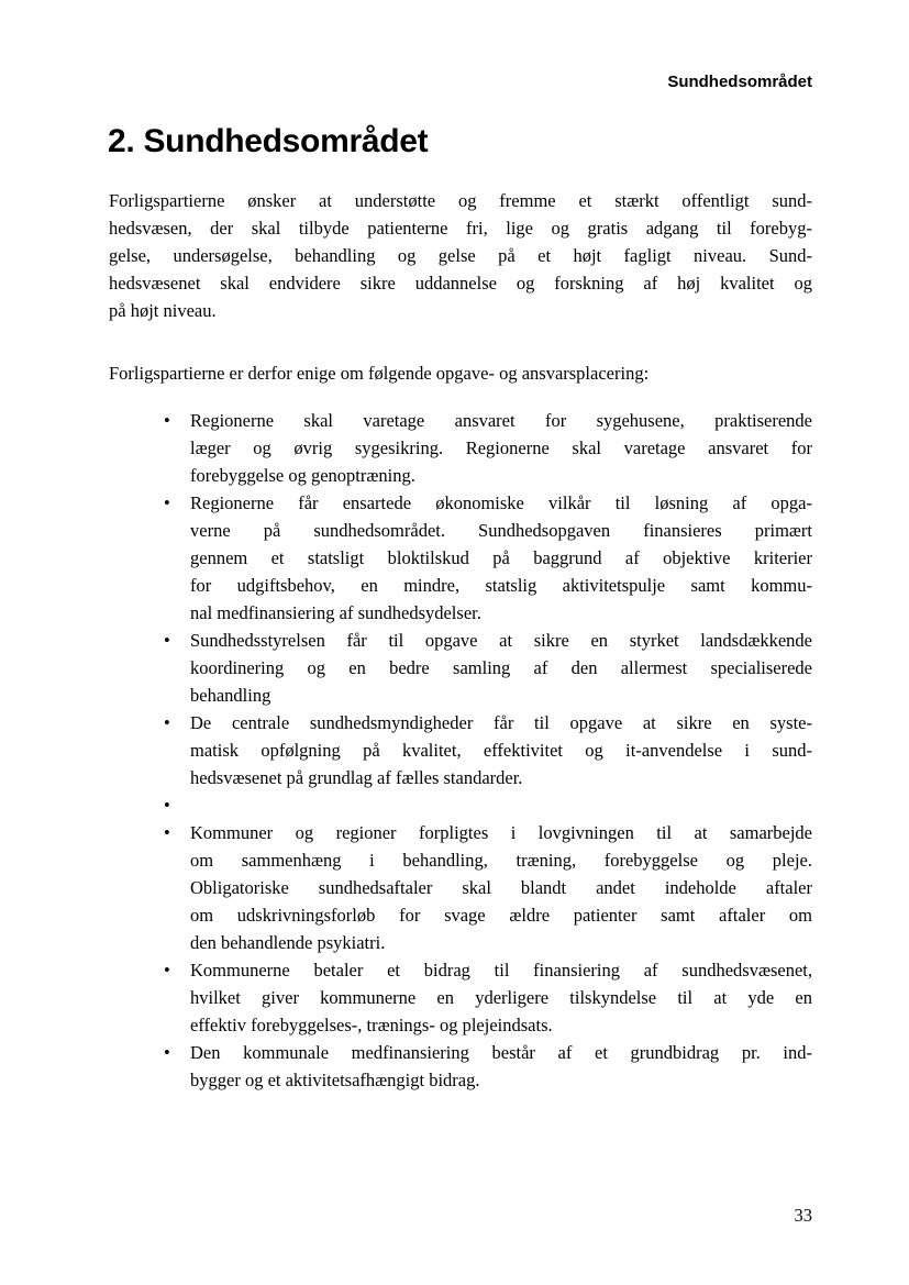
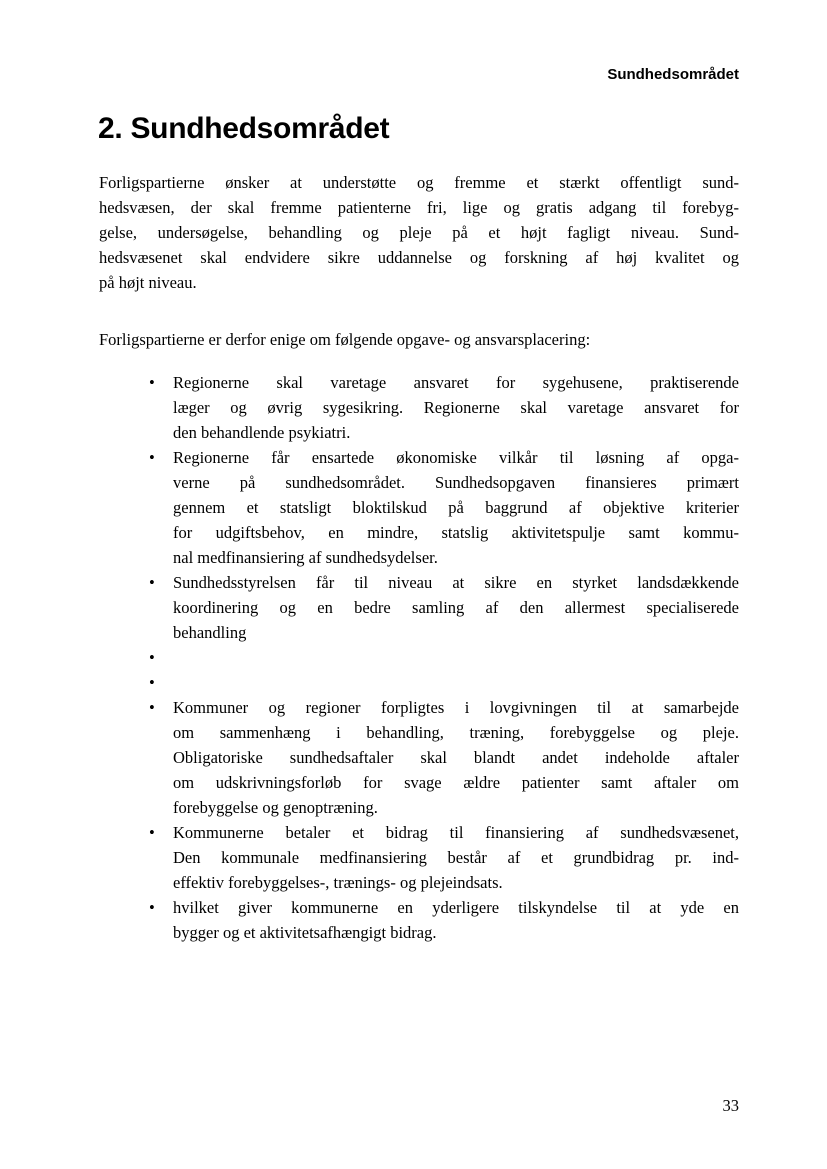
  Sundhedsområdet
  2. Sundhedsområdet
  Forligspartierne ønsker at understøtte og fremme et stærkt offentligt sund-
- hedsvæsen, der skal tilbyde patienterne fri, lige og gratis adgang til forebyg-
+ hedsvæsen, der skal fremme patienterne fri, lige og gratis adgang til forebyg-
- gelse, undersøgelse, behandling og gelse på et højt fagligt niveau. Sund-
+ gelse, undersøgelse, behandling og pleje på et højt fagligt niveau. Sund-
  hedsvæsenet skal endvidere sikre uddannelse og forskning af høj kvalitet og
  på højt niveau.
  Forligspartierne er derfor enige om følgende opgave- og ansvarsplacering:
  •
  Regionerne skal varetage ansvaret for sygehusene, praktiserende
  læger og øvrig sygesikring. Regionerne skal varetage ansvaret for
- forebyggelse og genoptræning.
+ den behandlende psykiatri.
  •
  Regionerne får ensartede økonomiske vilkår til løsning af opga-
  verne på sundhedsområdet. Sundhedsopgaven finansieres primært
  gennem et statsligt bloktilskud på baggrund af objektive kriterier
  for udgiftsbehov, en mindre, statslig aktivitetspulje samt kommu-
  nal medfinansiering af sundhedsydelser.
  •
- Sundhedsstyrelsen får til opgave at sikre en styrket landsdækkende
+ Sundhedsstyrelsen får til niveau at sikre en styrket landsdækkende
  koordinering og en bedre samling af den allermest specialiserede
  behandling
  •
- De centrale sundhedsmyndigheder får til opgave at sikre en syste-
- matisk opfølgning på kvalitet, effektivitet og it-anvendelse i sund-
- hedsvæsenet på grundlag af fælles standarder.
  •
  •
  Kommuner og regioner forpligtes i lovgivningen til at samarbejde
  om sammenhæng i behandling, træning, forebyggelse og pleje.
  Obligatoriske sundhedsaftaler skal blandt andet indeholde aftaler
  om udskrivningsforløb for svage ældre patienter samt aftaler om
- den behandlende psykiatri.
+ forebyggelse og genoptræning.
  •
  Kommunerne betaler et bidrag til finansiering af sundhedsvæsenet,
- hvilket giver kommunerne en yderligere tilskyndelse til at yde en
+ Den kommunale medfinansiering består af et grundbidrag pr. ind-
  effektiv forebyggelses-, trænings- og plejeindsats.
  •
- Den kommunale medfinansiering består af et grundbidrag pr. ind-
+ hvilket giver kommunerne en yderligere tilskyndelse til at yde en
  bygger og et aktivitetsafhængigt bidrag.
  33
